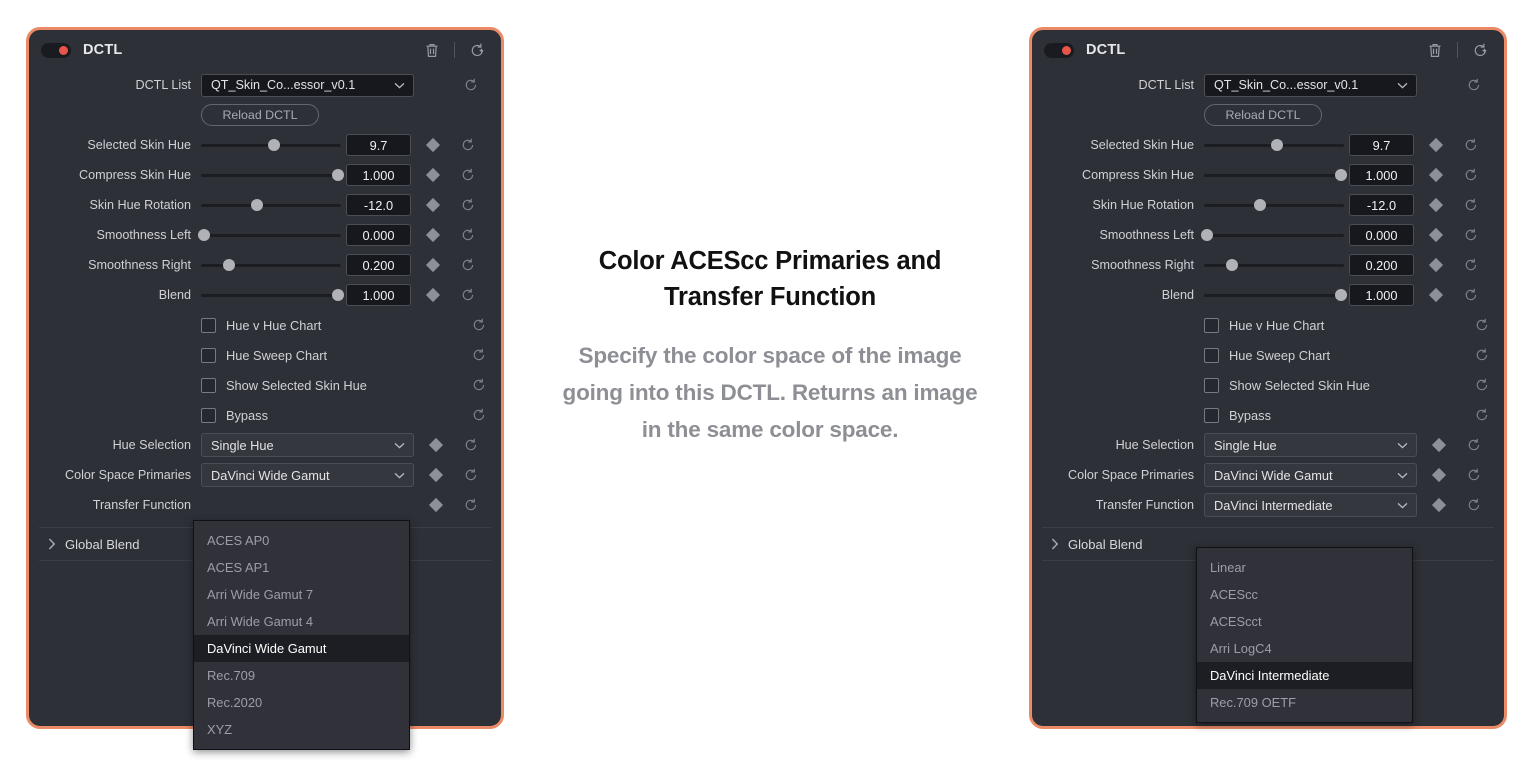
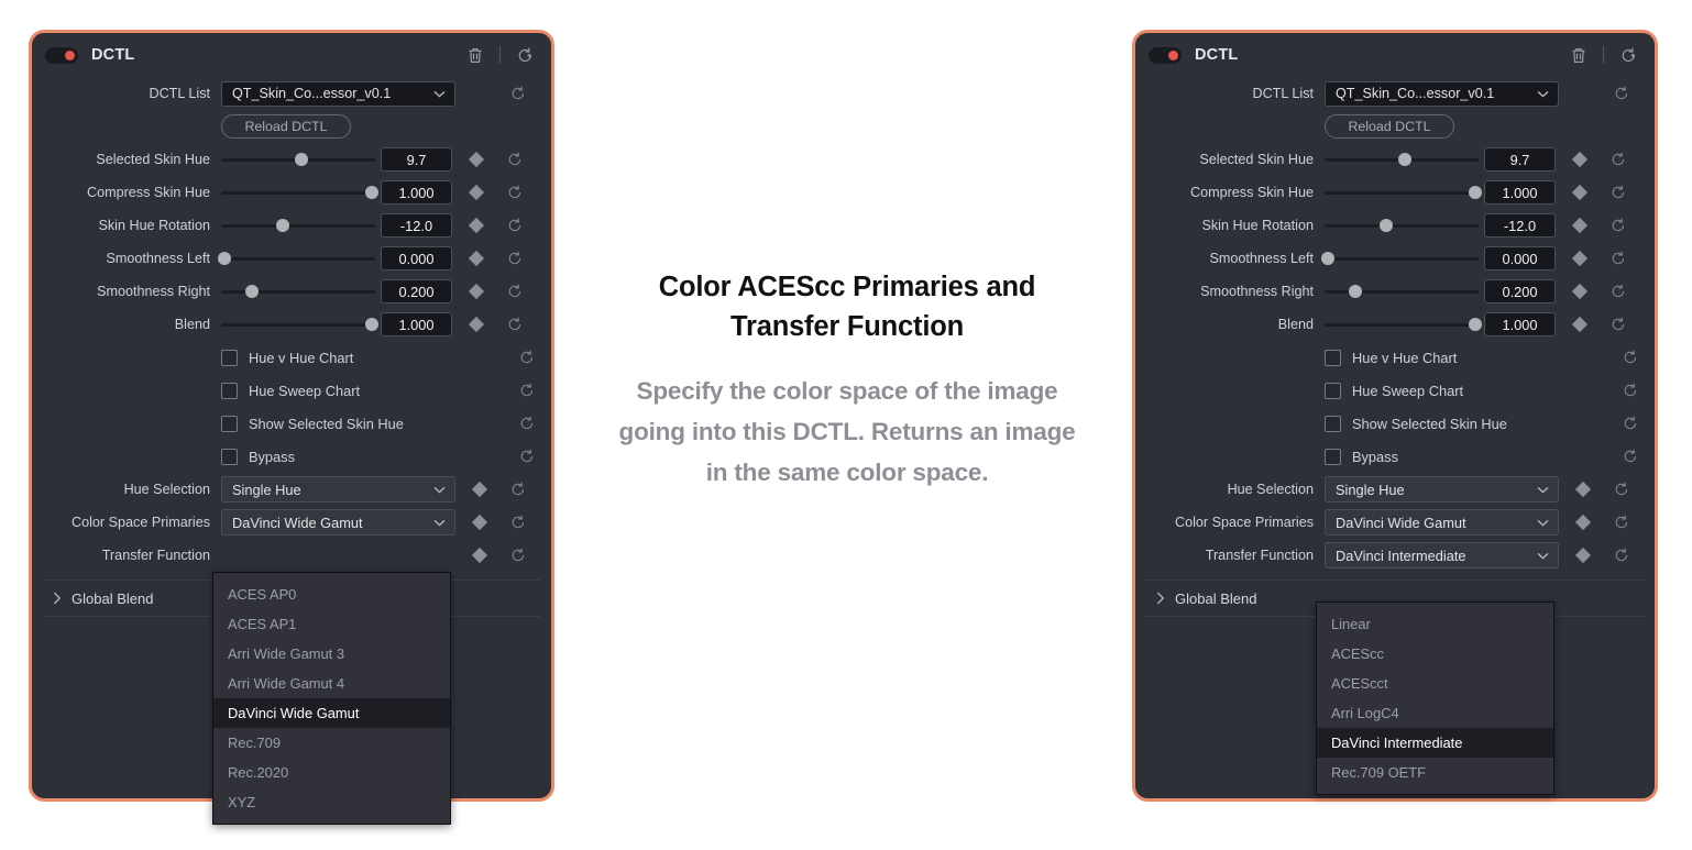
  DCTL
  DCTL List
  QT_Skin_Co...essor_v0.1
  Reload DCTL
  Selected Skin Hue
  9.7
  Compress Skin Hue
  1.000
  Skin Hue Rotation
  -12.0
  Smoothness Left
  0.000
  Smoothness Right
  0.200
  Blend
  1.000
  Hue v Hue Chart
  Hue Sweep Chart
  Show Selected Skin Hue
  Bypass
  Hue Selection
  Single Hue
  Color Space Primaries
  DaVinci Wide Gamut
  Transfer Function
  Global Blend
  ACES AP0
  ACES AP1
- Arri Wide Gamut 7
+ Arri Wide Gamut 3
  Arri Wide Gamut 4
  DaVinci Wide Gamut
  Rec.709
  Rec.2020
  XYZ
  DCTL
  DCTL List
  QT_Skin_Co...essor_v0.1
  Reload DCTL
  Selected Skin Hue
  9.7
  Compress Skin Hue
  1.000
  Skin Hue Rotation
  -12.0
  Smoothness Left
  0.000
  Smoothness Right
  0.200
  Blend
  1.000
  Hue v Hue Chart
  Hue Sweep Chart
  Show Selected Skin Hue
  Bypass
  Hue Selection
  Single Hue
  Color Space Primaries
  DaVinci Wide Gamut
  Transfer Function
  DaVinci Intermediate
  Global Blend
  Linear
  ACEScc
  ACEScct
  Arri LogC4
  DaVinci Intermediate
  Rec.709 OETF
  Color ACEScc Primaries and Transfer Function
  Specify the color space of the image going into this DCTL. Returns an image in the same color space.
